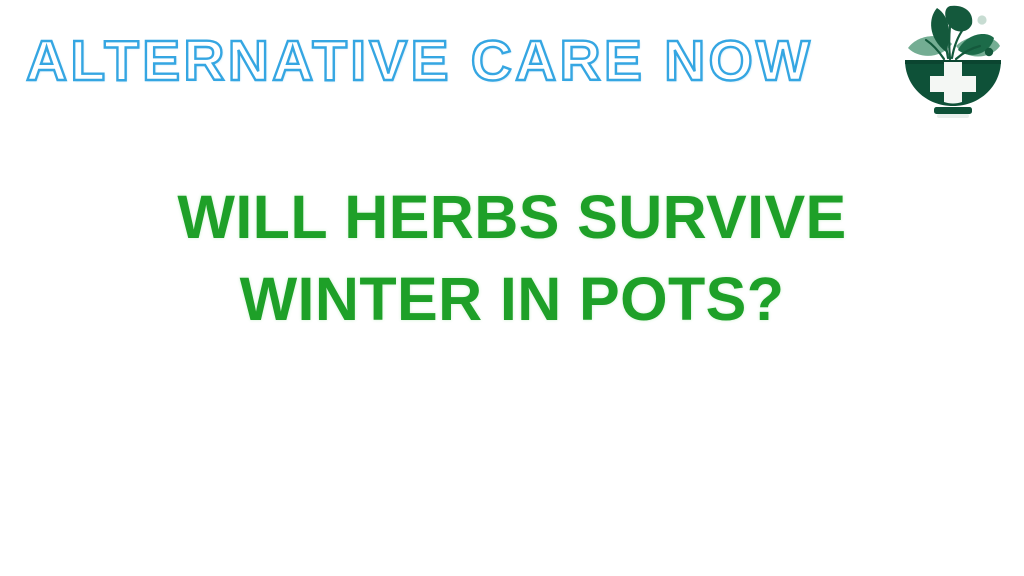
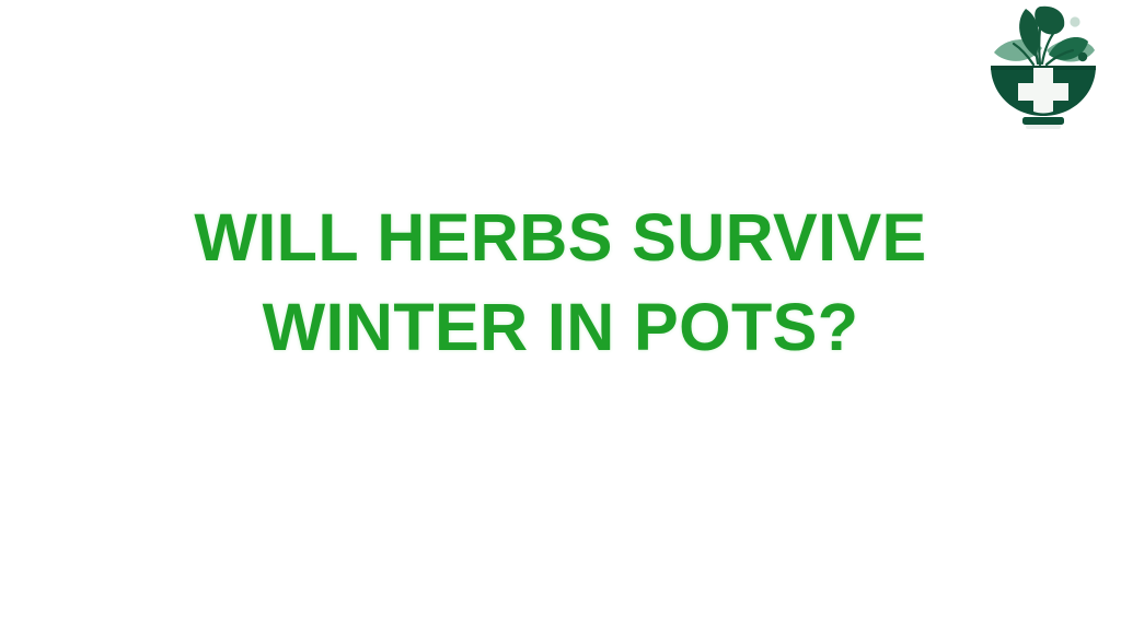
- ALTERNATIVE CARE NOW
  WILL HERBS SURVIVE
  WINTER IN POTS?
